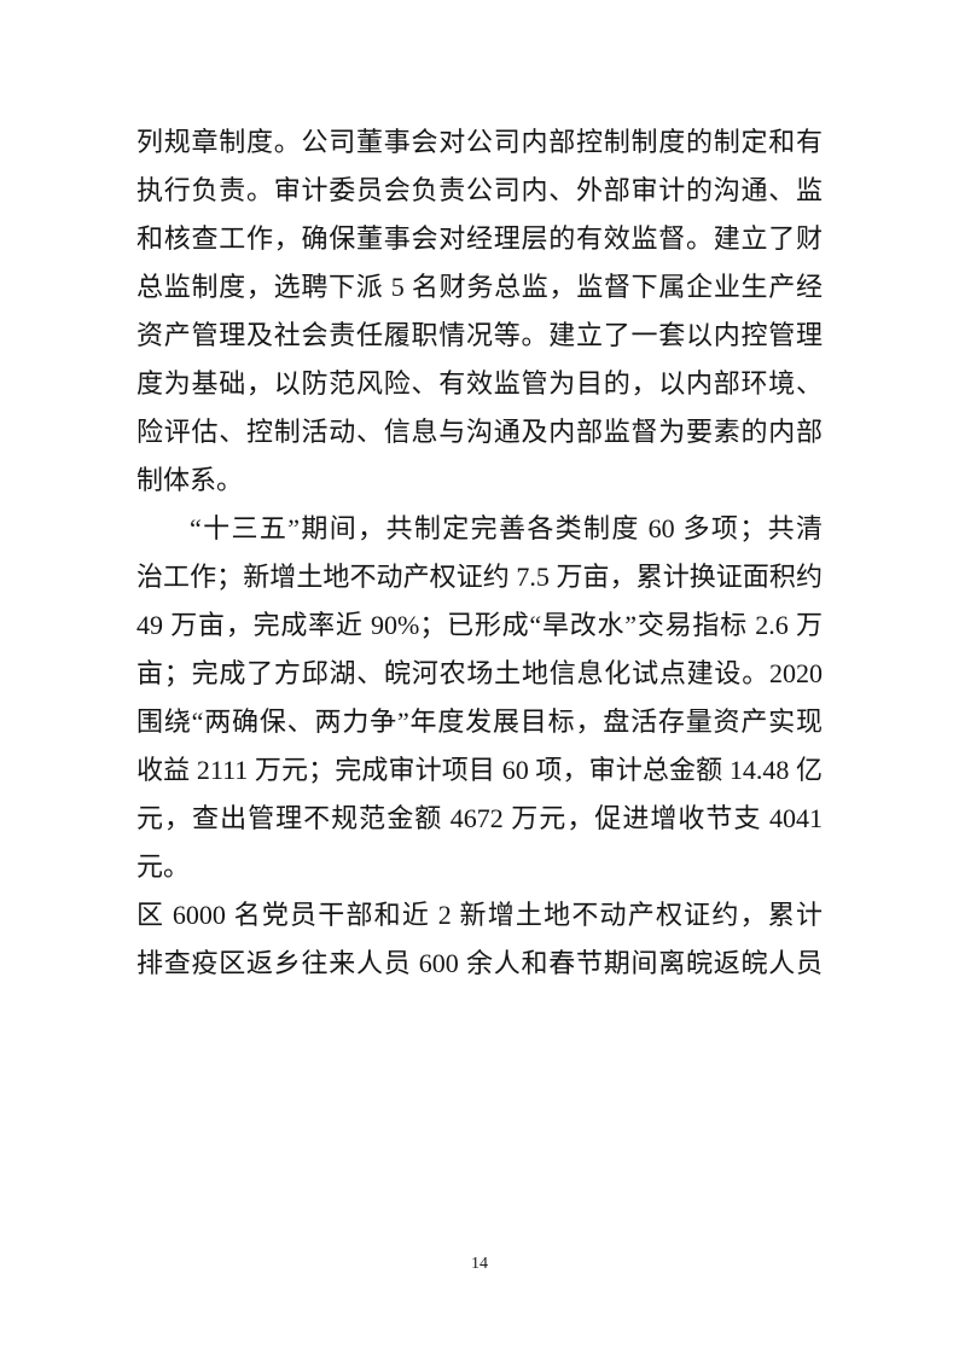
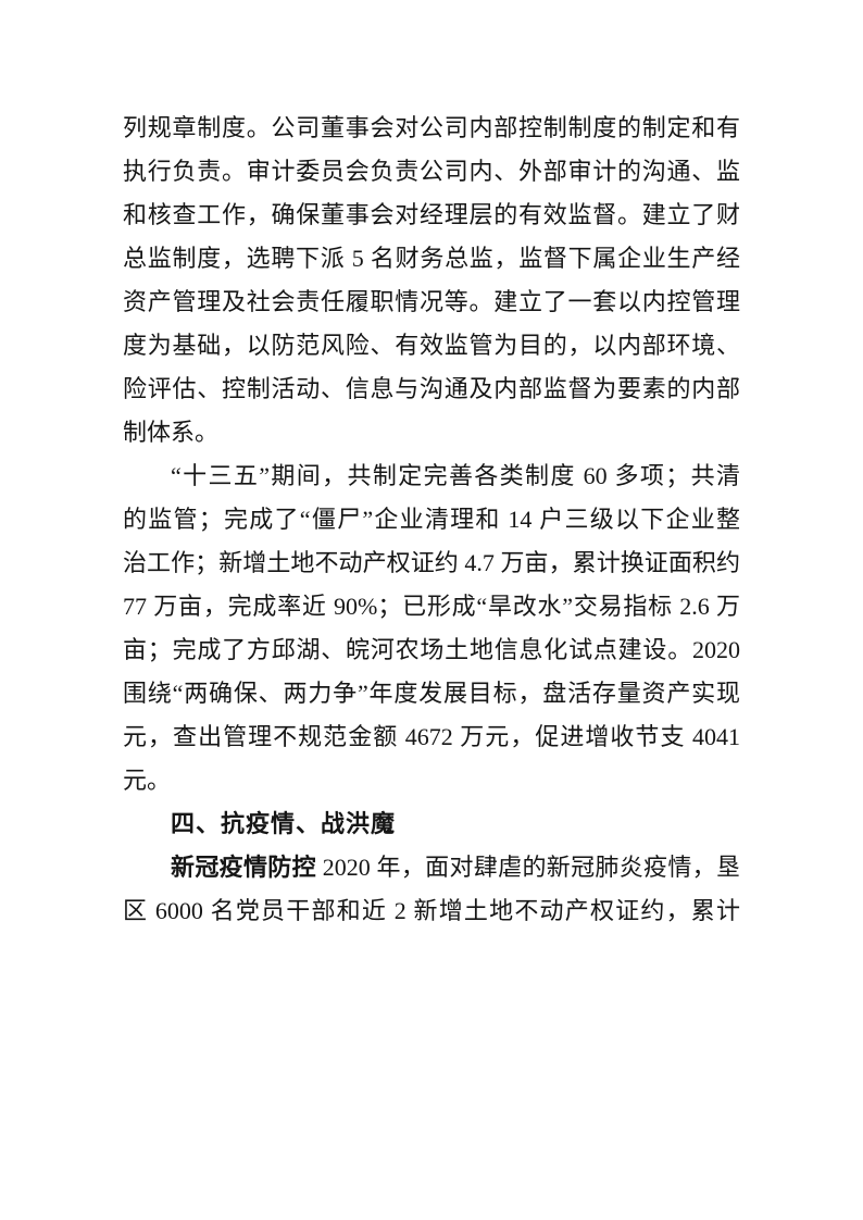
  列规章制度。公司董事会对公司内部控制制度的制定和有
  执行负责。审计委员会负责公司内、外部审计的沟通、监
  和核查工作，确保董事会对经理层的有效监督。建立了财
  总监制度，选聘下派 5 名财务总监，监督下属企业生产经
  资产管理及社会责任履职情况等。建立了一套以内控管理
  度为基础，以防范风险、有效监管为目的，以内部环境、
  险评估、控制活动、信息与沟通及内部监督为要素的内部
  制体系。
  “十三五”期间，共制定完善各类制度 60 多项；共清
+ 的监管；完成了“僵尸”企业清理和 14 户三级以下企业整
- 治工作；新增土地不动产权证约 7.5 万亩，累计换证面积约
+ 治工作；新增土地不动产权证约 4.7 万亩，累计换证面积约
- 49 万亩，完成率近 90%；已形成“旱改水”交易指标 2.6 万
+ 77 万亩，完成率近 90%；已形成“旱改水”交易指标 2.6 万
  亩；完成了方邱湖、皖河农场土地信息化试点建设。2020
  围绕“两确保、两力争”年度发展目标，盘活存量资产实现
- 收益 2111 万元；完成审计项目 60 项，审计总金额 14.48 亿
  元，查出管理不规范金额 4672 万元，促进增收节支 4041
  元。
+ 四、抗疫情、战洪魔
+ 新冠疫情防控 2020 年，面对肆虐的新冠肺炎疫情，垦
  区 6000 名党员干部和近 2 新增土地不动产权证约，累计
- 排查疫区返乡往来人员 600 余人和春节期间离皖返皖人员
- 14
